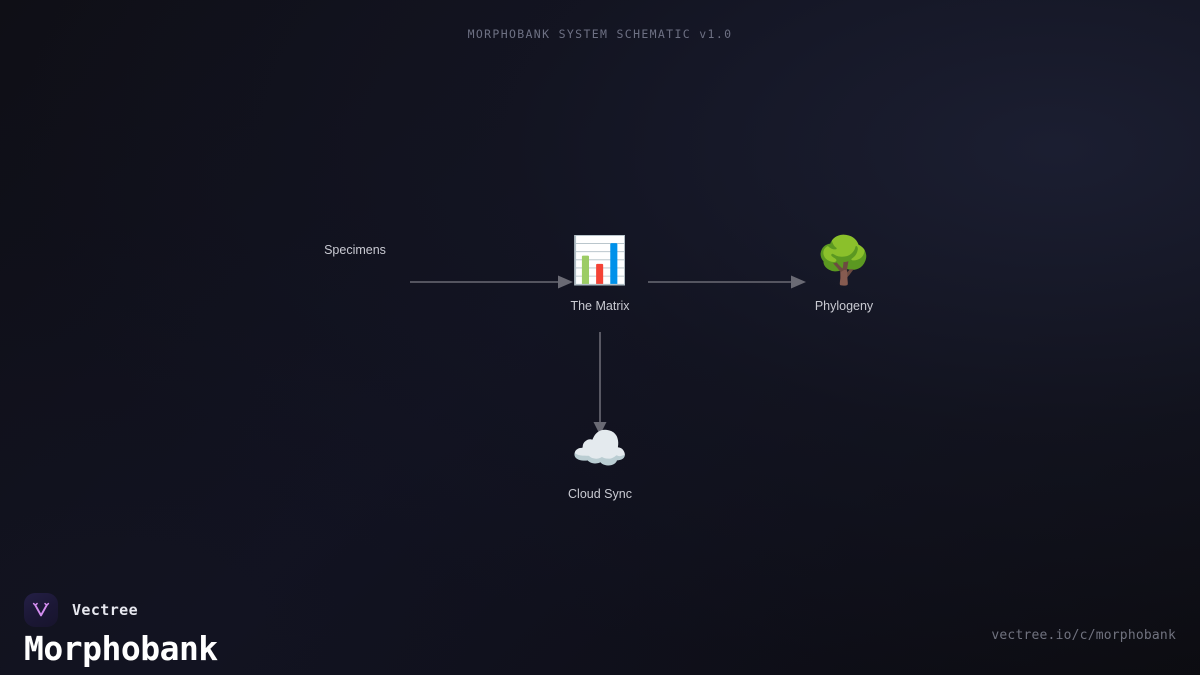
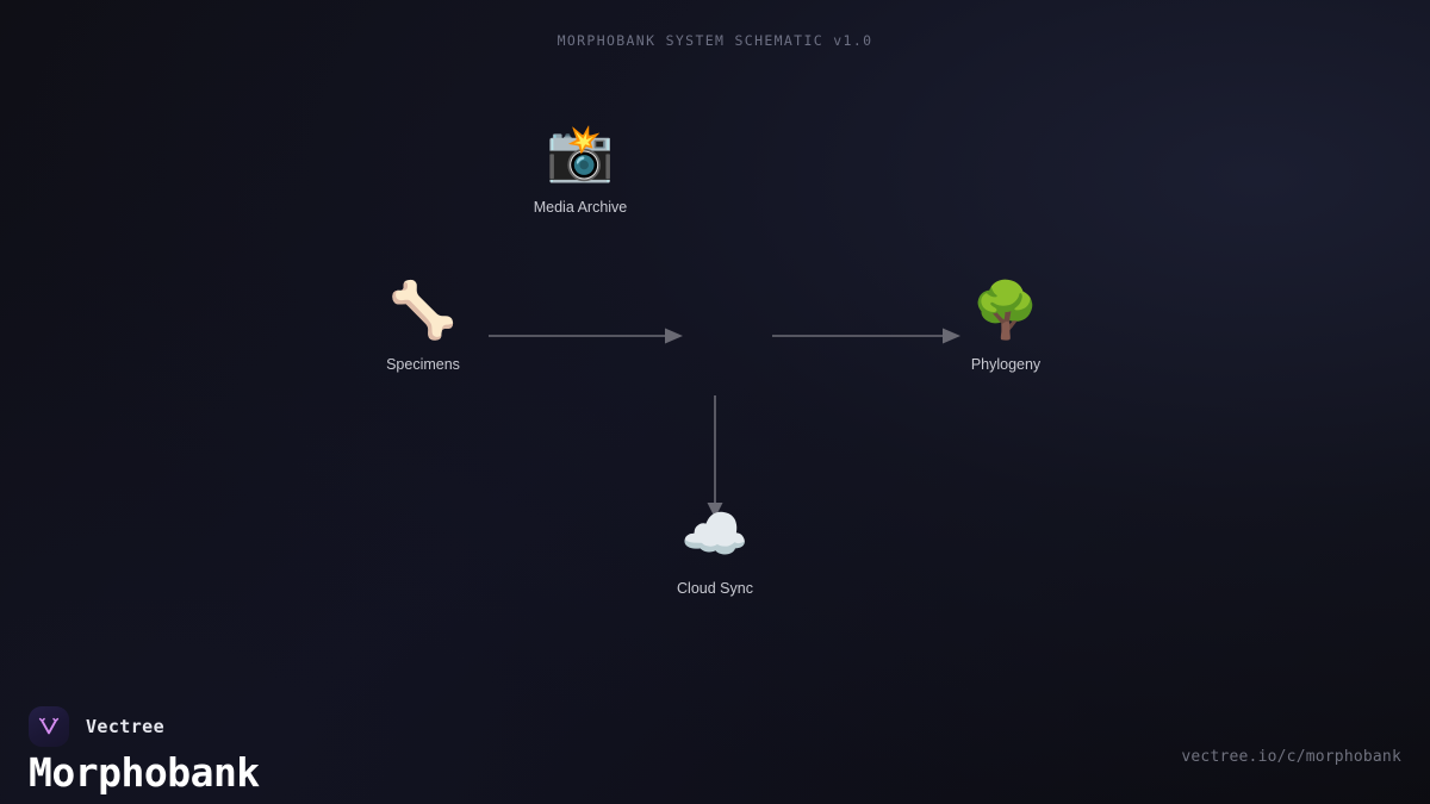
  MORPHOBANK SYSTEM SCHEMATIC v1.0
+ 📸
+ Media Archive
+ 🦴
  Specimens
- 📊
- The Matrix
  🌳
  Phylogeny
  ☁️
  Cloud Sync
  Vectree
  Morphobank
  vectree.io/c/morphobank
